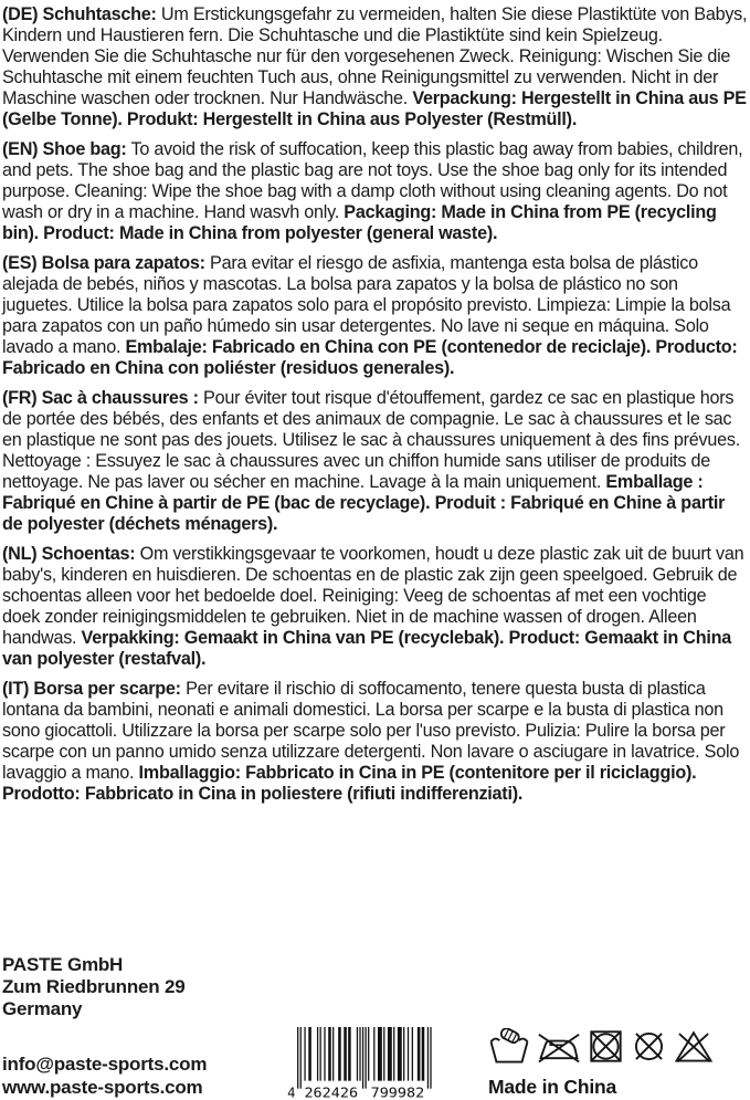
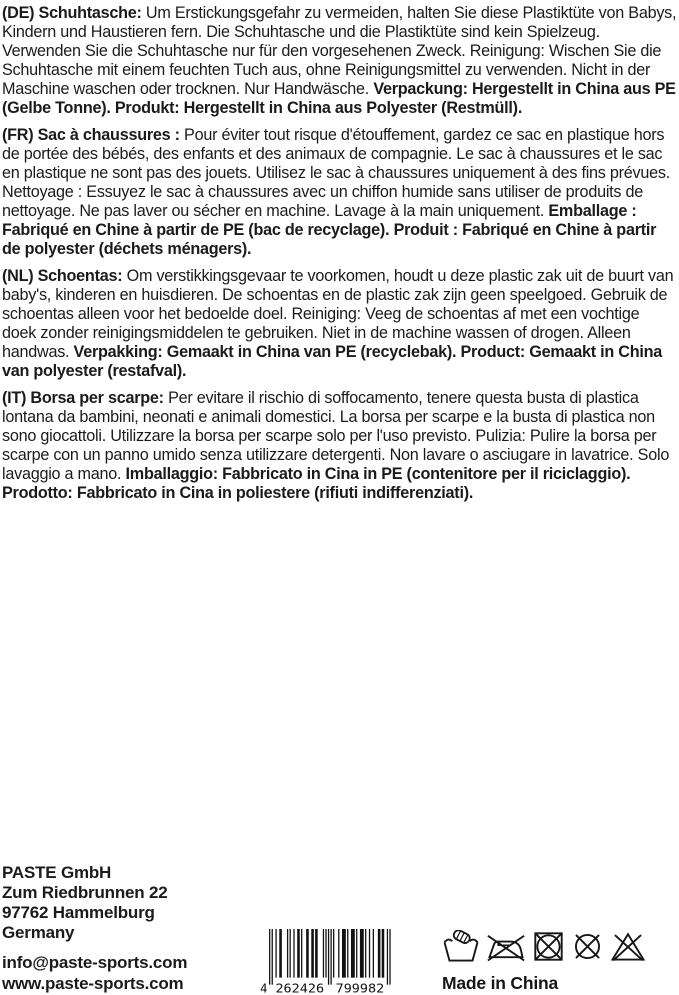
  (DE) Schuhtasche: Um Erstickungsgefahr zu vermeiden, halten Sie diese Plastiktüte von Babys, Kindern und Haustieren fern. Die Schuhtasche und die Plastiktüte sind kein Spielzeug. Verwenden Sie die Schuhtasche nur für den vorgesehenen Zweck. Reinigung: Wischen Sie die Schuhtasche mit einem feuchten Tuch aus, ohne Reinigungsmittel zu verwenden. Nicht in der Maschine waschen oder trocknen. Nur Handwäsche. Verpackung: Hergestellt in China aus PE (Gelbe Tonne). Produkt: Hergestellt in China aus Polyester (Restmüll).
- (EN) Shoe bag: To avoid the risk of suffocation, keep this plastic bag away from babies, children, and pets. The shoe bag and the plastic bag are not toys. Use the shoe bag only for its intended purpose. Cleaning: Wipe the shoe bag with a damp cloth without using cleaning agents. Do not wash or dry in a machine. Hand wasvh only. Packaging: Made in China from PE (recycling bin). Product: Made in China from polyester (general waste).
- (ES) Bolsa para zapatos: Para evitar el riesgo de asfixia, mantenga esta bolsa de plástico alejada de bebés, niños y mascotas. La bolsa para zapatos y la bolsa de plástico no son juguetes. Utilice la bolsa para zapatos solo para el propósito previsto. Limpieza: Limpie la bolsa para zapatos con un paño húmedo sin usar detergentes. No lave ni seque en máquina. Solo lavado a mano. Embalaje: Fabricado en China con PE (contenedor de reciclaje). Producto: Fabricado en China con poliéster (residuos generales).
  (FR) Sac à chaussures : Pour éviter tout risque d'étouffement, gardez ce sac en plastique hors de portée des bébés, des enfants et des animaux de compagnie. Le sac à chaussures et le sac en plastique ne sont pas des jouets. Utilisez le sac à chaussures uniquement à des fins prévues. Nettoyage : Essuyez le sac à chaussures avec un chiffon humide sans utiliser de produits de nettoyage. Ne pas laver ou sécher en machine. Lavage à la main uniquement. Emballage : Fabriqué en Chine à partir de PE (bac de recyclage). Produit : Fabriqué en Chine à partir de polyester (déchets ménagers).
  (NL) Schoentas: Om verstikkingsgevaar te voorkomen, houdt u deze plastic zak uit de buurt van baby's, kinderen en huisdieren. De schoentas en de plastic zak zijn geen speelgoed. Gebruik de schoentas alleen voor het bedoelde doel. Reiniging: Veeg de schoentas af met een vochtige doek zonder reinigingsmiddelen te gebruiken. Niet in de machine wassen of drogen. Alleen handwas. Verpakking: Gemaakt in China van PE (recyclebak). Product: Gemaakt in China van polyester (restafval).
  (IT) Borsa per scarpe: Per evitare il rischio di soffocamento, tenere questa busta di plastica lontana da bambini, neonati e animali domestici. La borsa per scarpe e la busta di plastica non sono giocattoli. Utilizzare la borsa per scarpe solo per l'uso previsto. Pulizia: Pulire la borsa per scarpe con un panno umido senza utilizzare detergenti. Non lavare o asciugare in lavatrice. Solo lavaggio a mano. Imballaggio: Fabbricato in Cina in PE (contenitore per il riciclaggio). Prodotto: Fabbricato in Cina in poliestere (rifiuti indifferenziati).
  PASTE GmbH
- Zum Riedbrunnen 29
+ Zum Riedbrunnen 22
+ 97762 Hammelburg
  Germany
  info@paste-sports.com
  www.paste-sports.com
  4
  262426
  799982
  Made in China
